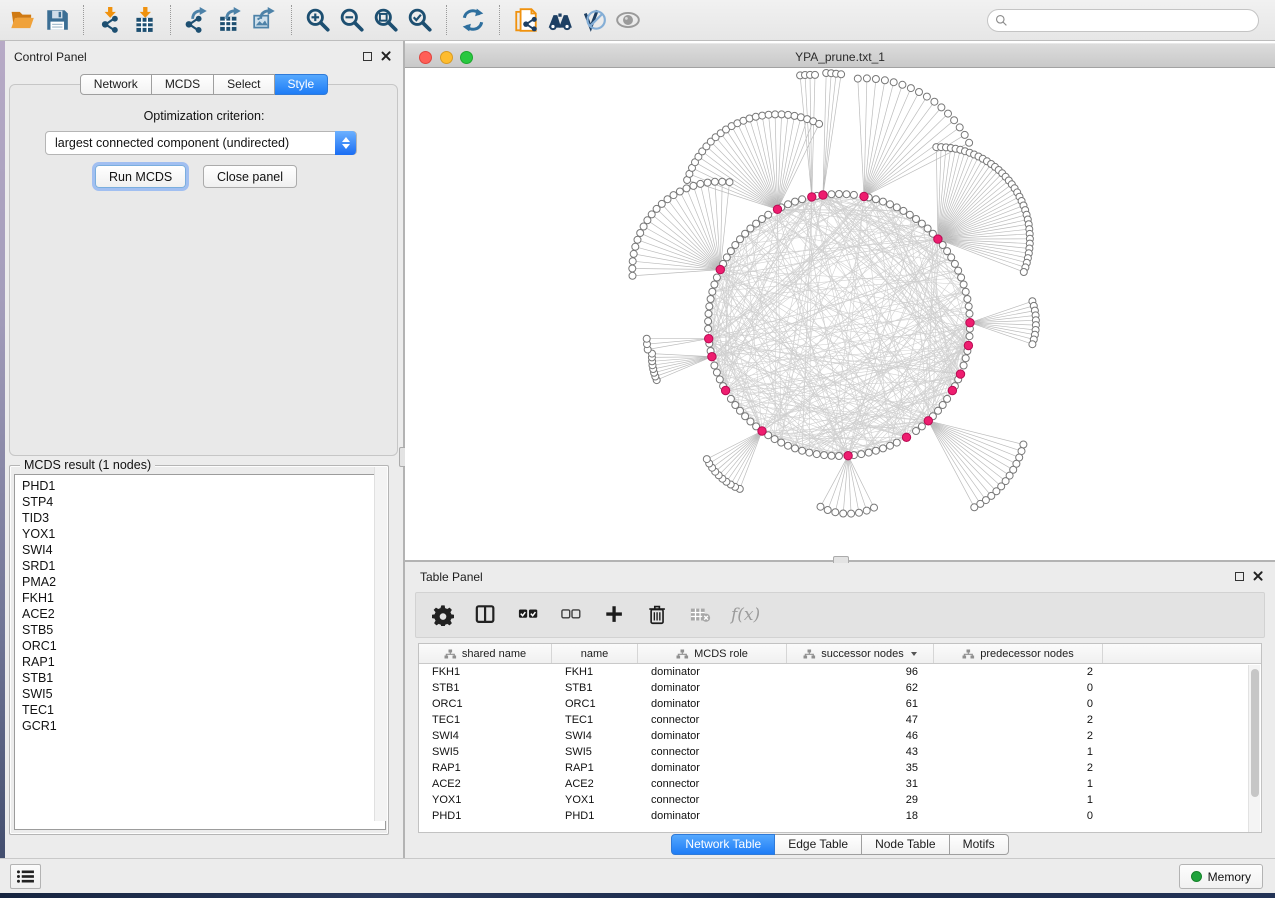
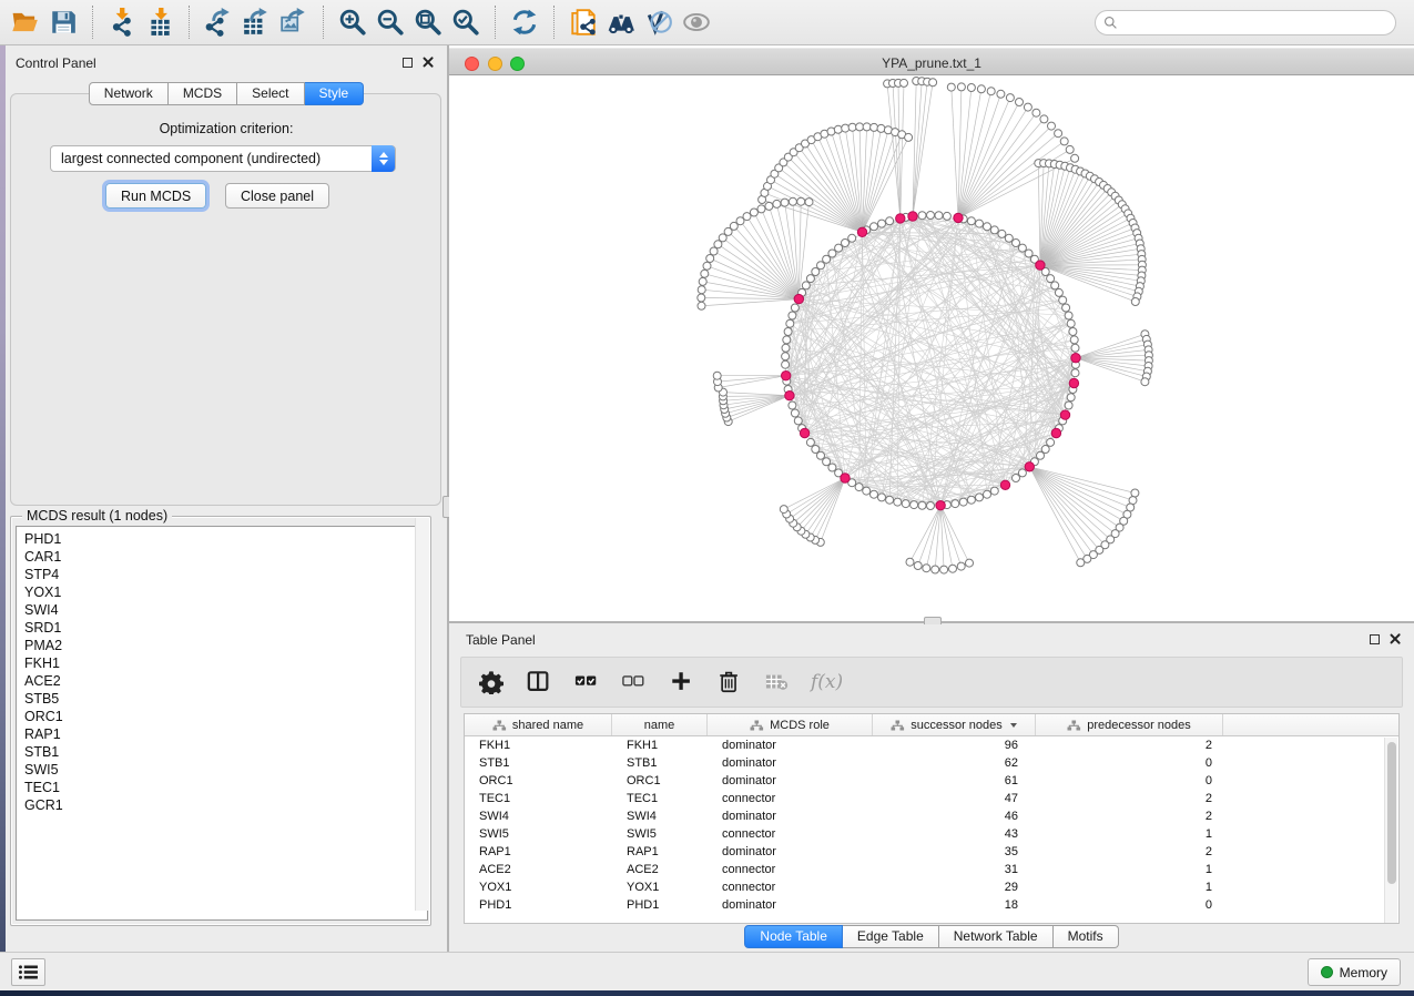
  Control Panel
  Network
  MCDS
  Select
  Style
  Optimization criterion:
  largest connected component (undirected)
  Run MCDS
  Close panel
  MCDS result (1 nodes)
  PHD1
+ CAR1
  STP4
- TID3
  YOX1
  SWI4
  SRD1
  PMA2
  FKH1
  ACE2
  STB5
  ORC1
  RAP1
  STB1
  SWI5
  TEC1
  GCR1
  YPA_prune.txt_1
  Table Panel
  f(x)
  shared name
  name
  MCDS role
  successor nodes
  predecessor nodes
  FKH1
  FKH1
  dominator
  96
  2
  STB1
  STB1
  dominator
  62
  0
  ORC1
  ORC1
  dominator
  61
  0
  TEC1
  TEC1
  connector
  47
  2
  SWI4
  SWI4
  dominator
  46
  2
  SWI5
  SWI5
  connector
  43
  1
  RAP1
  RAP1
  dominator
  35
  2
  ACE2
  ACE2
  connector
  31
  1
  YOX1
  YOX1
  connector
  29
  1
  PHD1
  PHD1
  dominator
  18
  0
- Network Table
+ Node Table
  Edge Table
- Node Table
+ Network Table
  Motifs
  Memory
